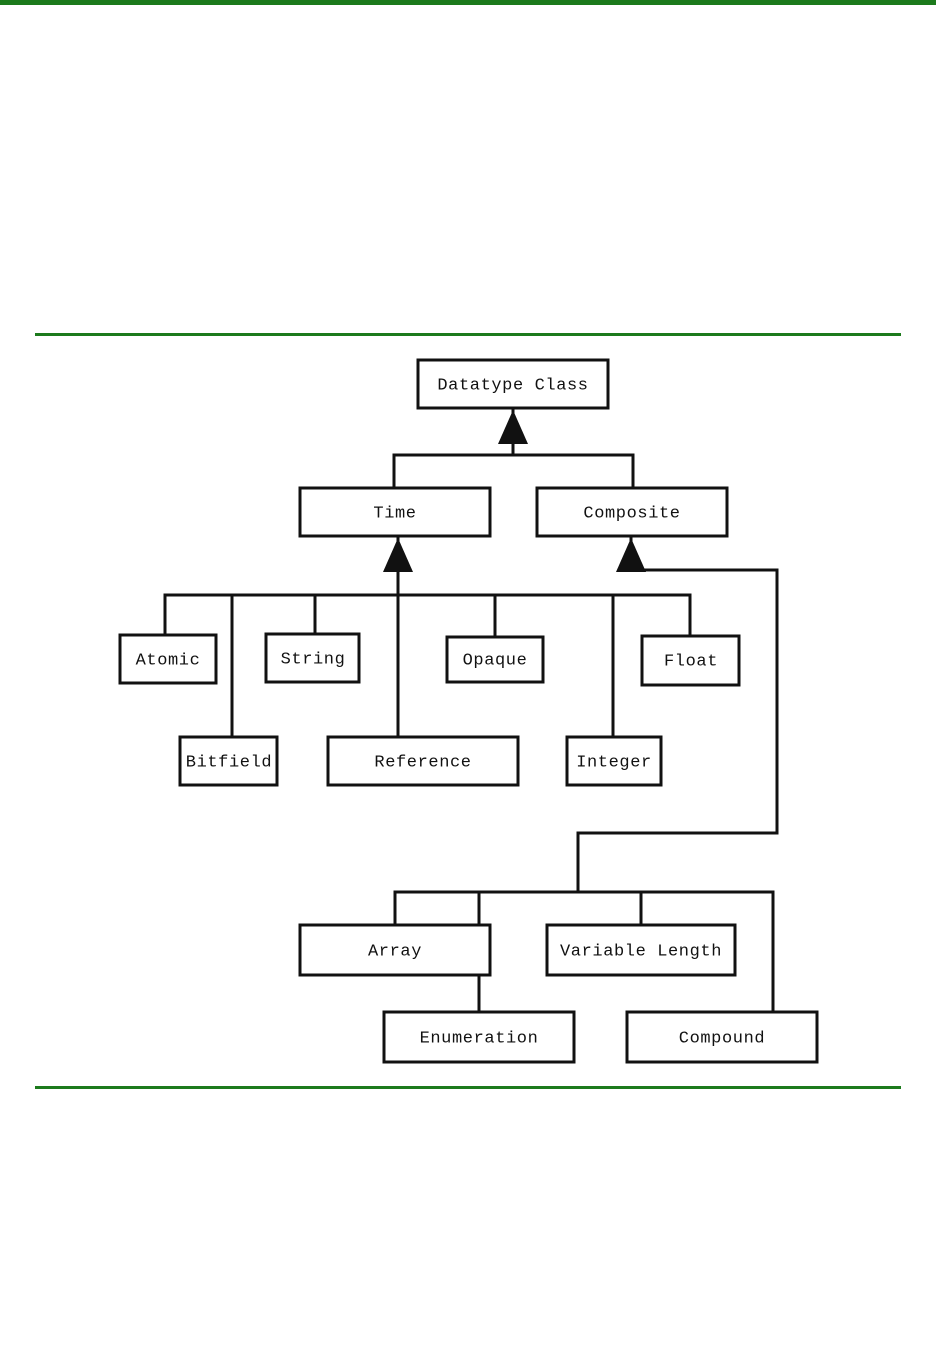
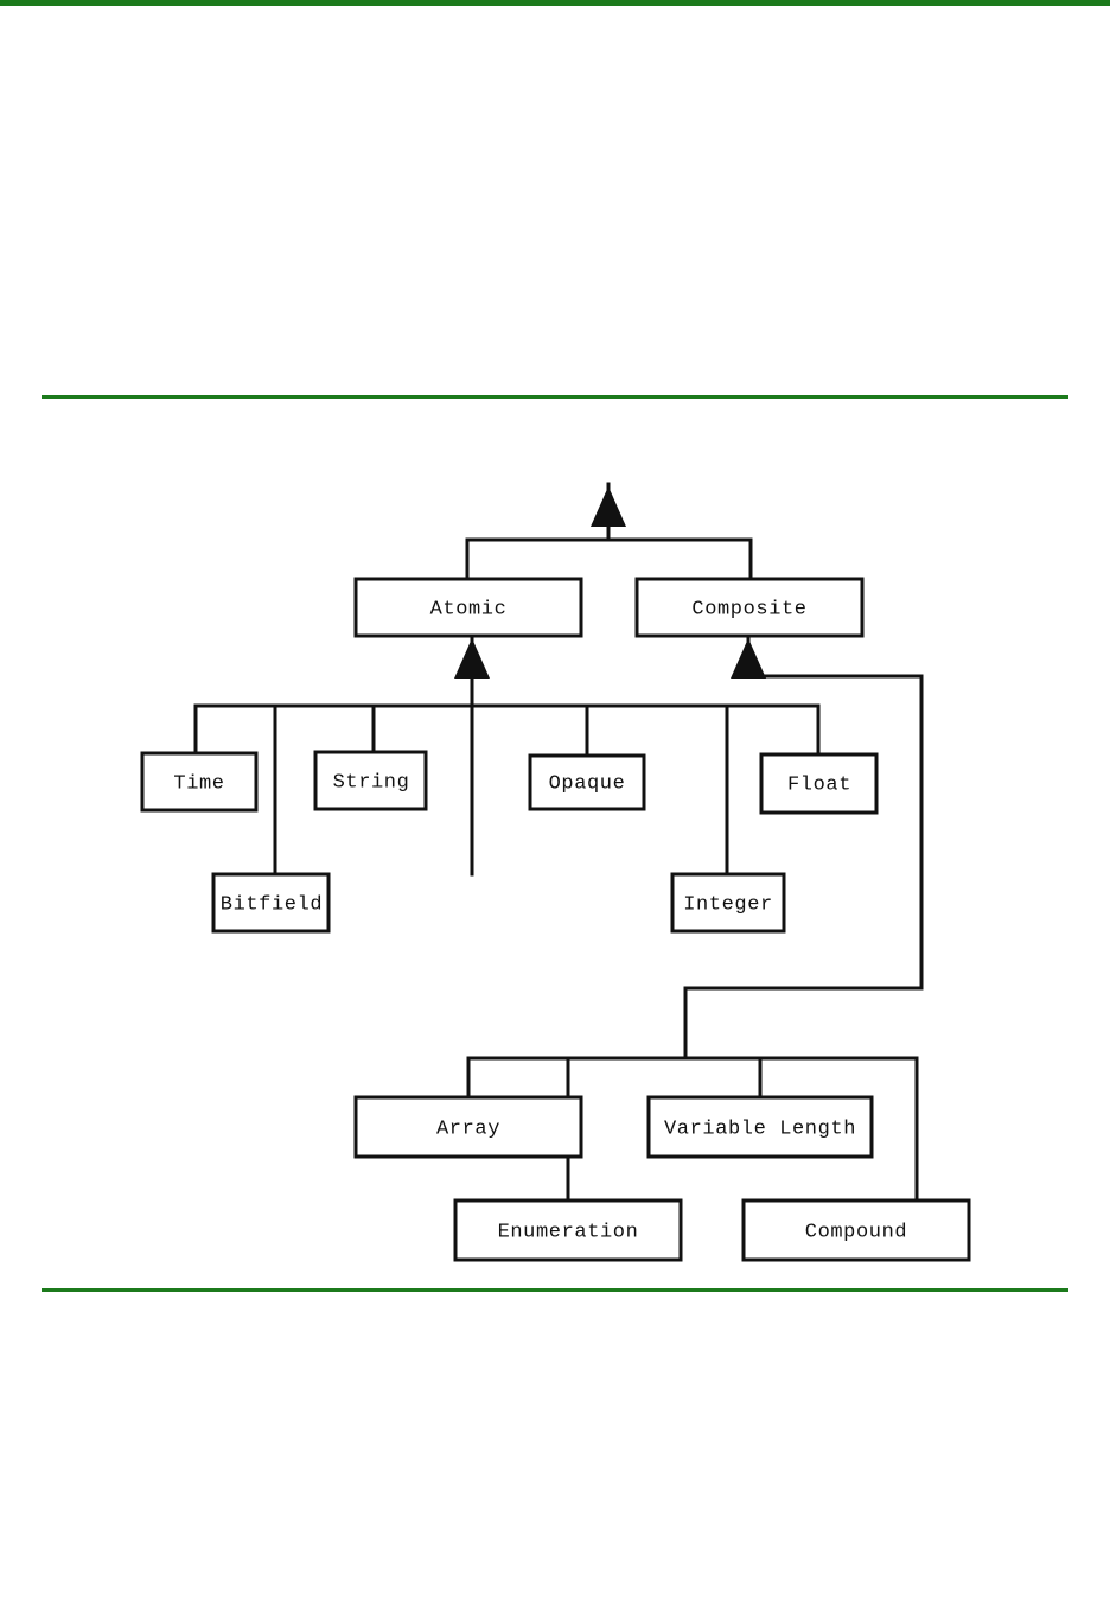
- Datatype Class
- Time
+ Atomic
  Composite
- Atomic
+ Time
  String
  Opaque
  Float
  Bitfield
- Reference
  Integer
  Array
  Variable Length
  Enumeration
  Compound
